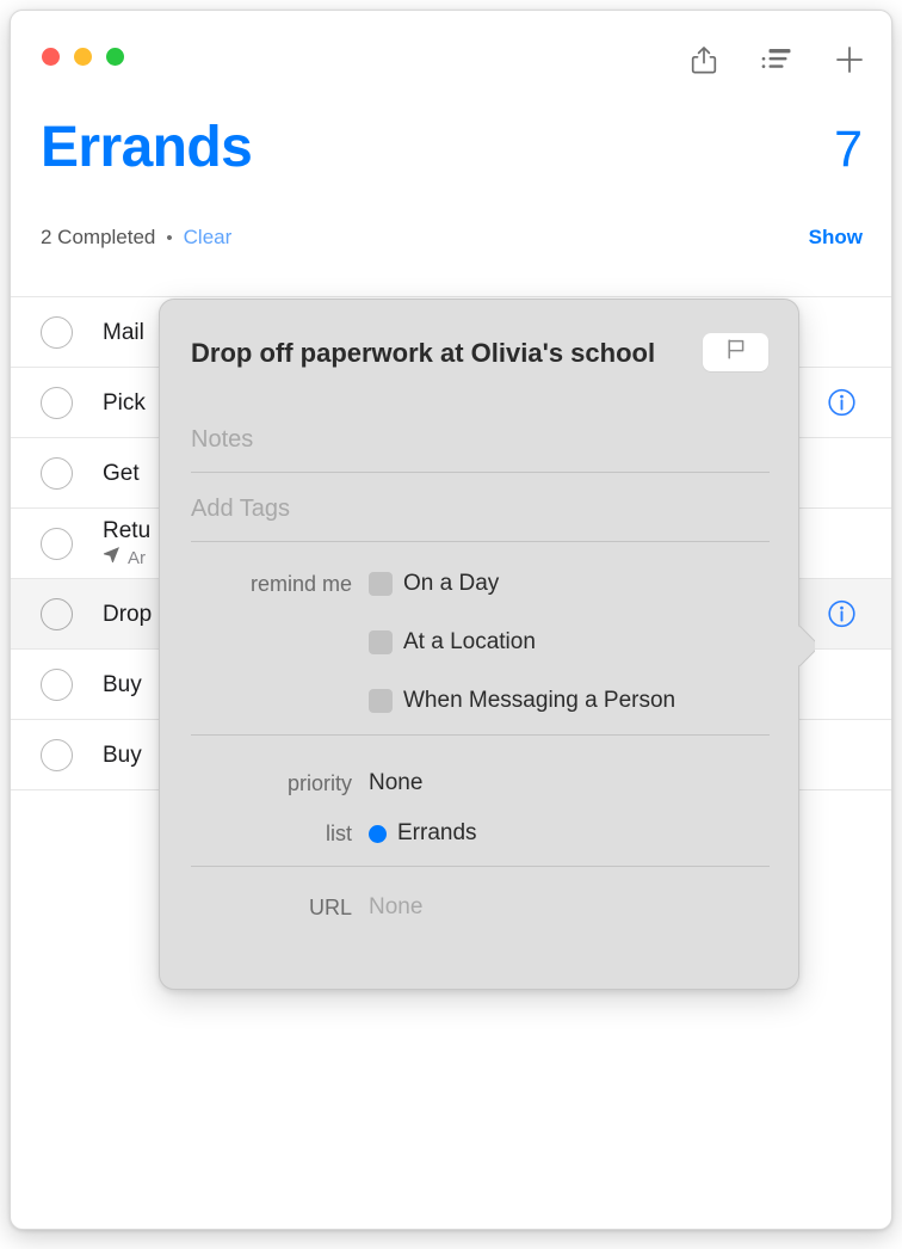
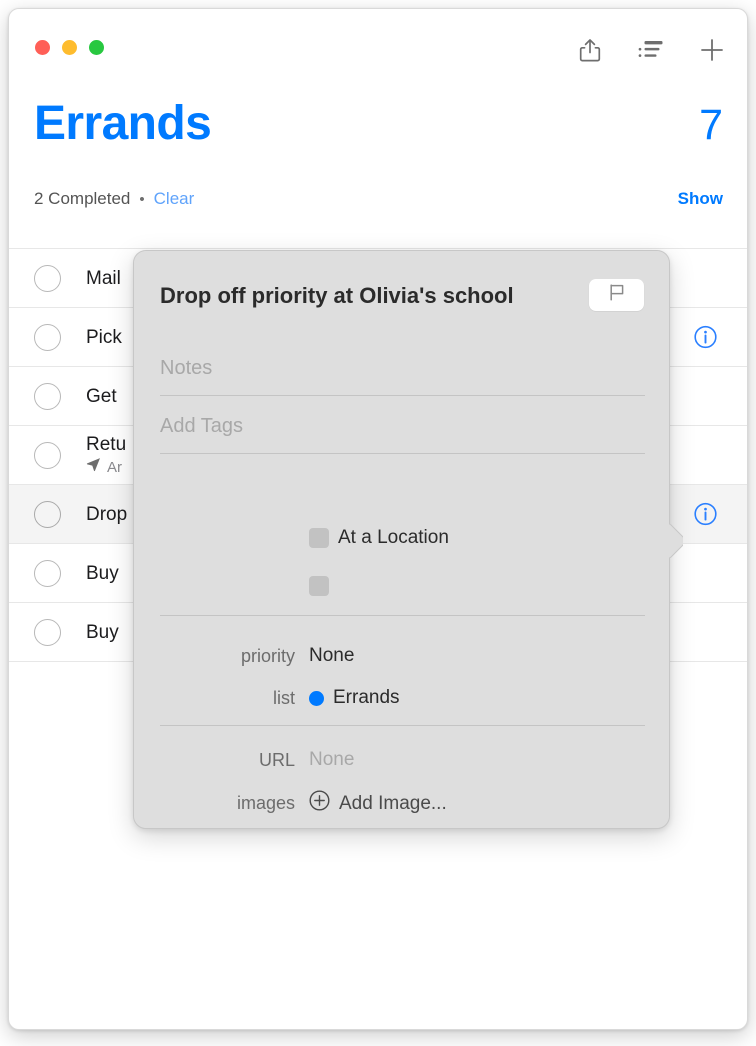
  Errands
  7
  2 Completed
  •
  Clear
  Show
  Mail
  Pick
  Get
  Retu
  Ar
  Drop
  Buy
  Buy
- Drop off paperwork at Olivia's school
+ Drop off priority at Olivia's school
  Notes
  Add Tags
- remind me
- On a Day
  At a Location
- When Messaging a Person
  priority
  None
  list
  Errands
  URL
  None
+ images
+ Add Image...
